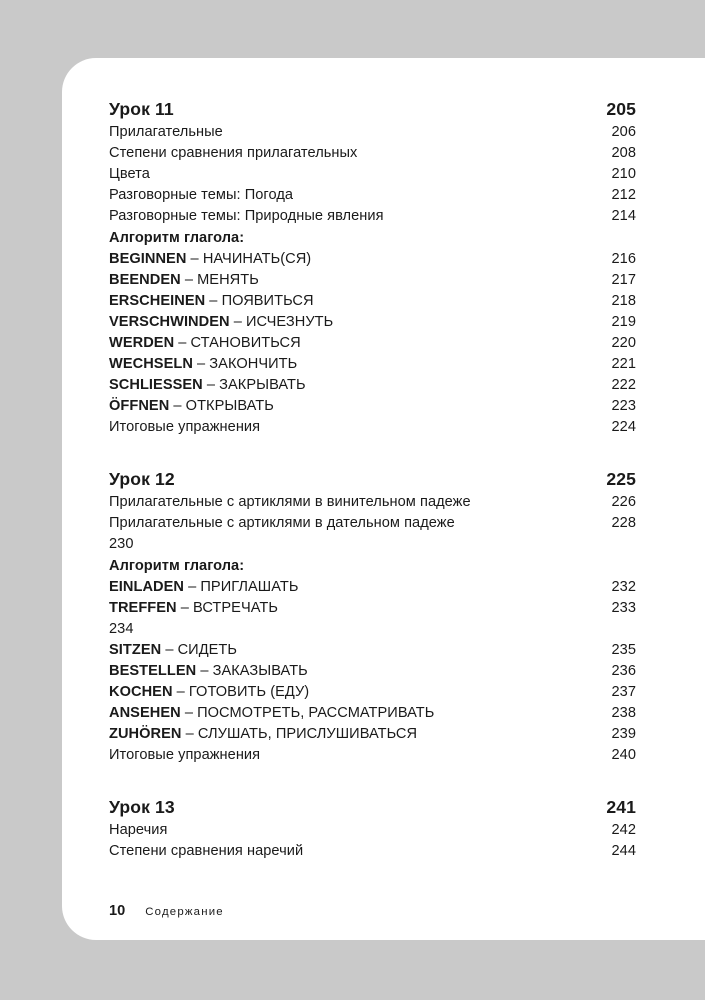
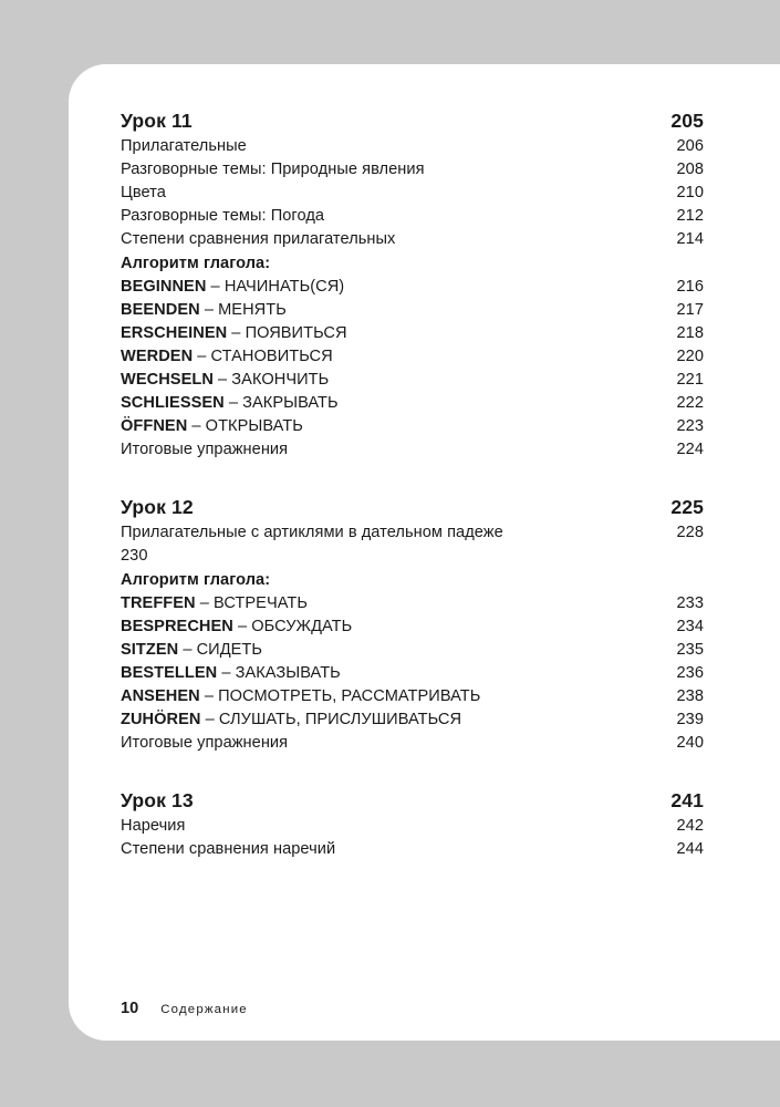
  Урок 11
  205
  Прилагательные
  206
- Степени сравнения прилагательных
+ Разговорные темы: Природные явления
  208
  Цвета
  210
  Разговорные темы: Погода
  212
- Разговорные темы: Природные явления
+ Степени сравнения прилагательных
  214
  Алгоритм глагола:
  BEGINNEN – НАЧИНАТЬ(СЯ)
  216
  BEENDEN – МЕНЯТЬ
  217
  ERSCHEINEN – ПОЯВИТЬСЯ
  218
- VERSCHWINDEN – ИСЧЕЗНУТЬ
- 219
  WERDEN – СТАНОВИТЬСЯ
  220
  WECHSELN – ЗАКОНЧИТЬ
  221
  SCHLIESSEN – ЗАКРЫВАТЬ
  222
  ÖFFNEN – ОТКРЫВАТЬ
  223
  Итоговые упражнения
  224
  Урок 12
  225
- Прилагательные с артиклями в винительном падеже
- 226
  Прилагательные с артиклями в дательном падеже
  228
  230
  Алгоритм глагола:
- EINLADEN – ПРИГЛАШАТЬ
- 232
  TREFFEN – ВСТРЕЧАТЬ
  233
+ BESPRECHEN – ОБСУЖДАТЬ
  234
  SITZEN – СИДЕТЬ
  235
  BESTELLEN – ЗАКАЗЫВАТЬ
  236
- KOCHEN – ГОТОВИТЬ (ЕДУ)
- 237
  ANSEHEN – ПОСМОТРЕТЬ, РАССМАТРИВАТЬ
  238
  ZUHÖREN – СЛУШАТЬ, ПРИСЛУШИВАТЬСЯ
  239
  Итоговые упражнения
  240
  Урок 13
  241
  Наречия
  242
  Степени сравнения наречий
  244
  10
  Содержание
